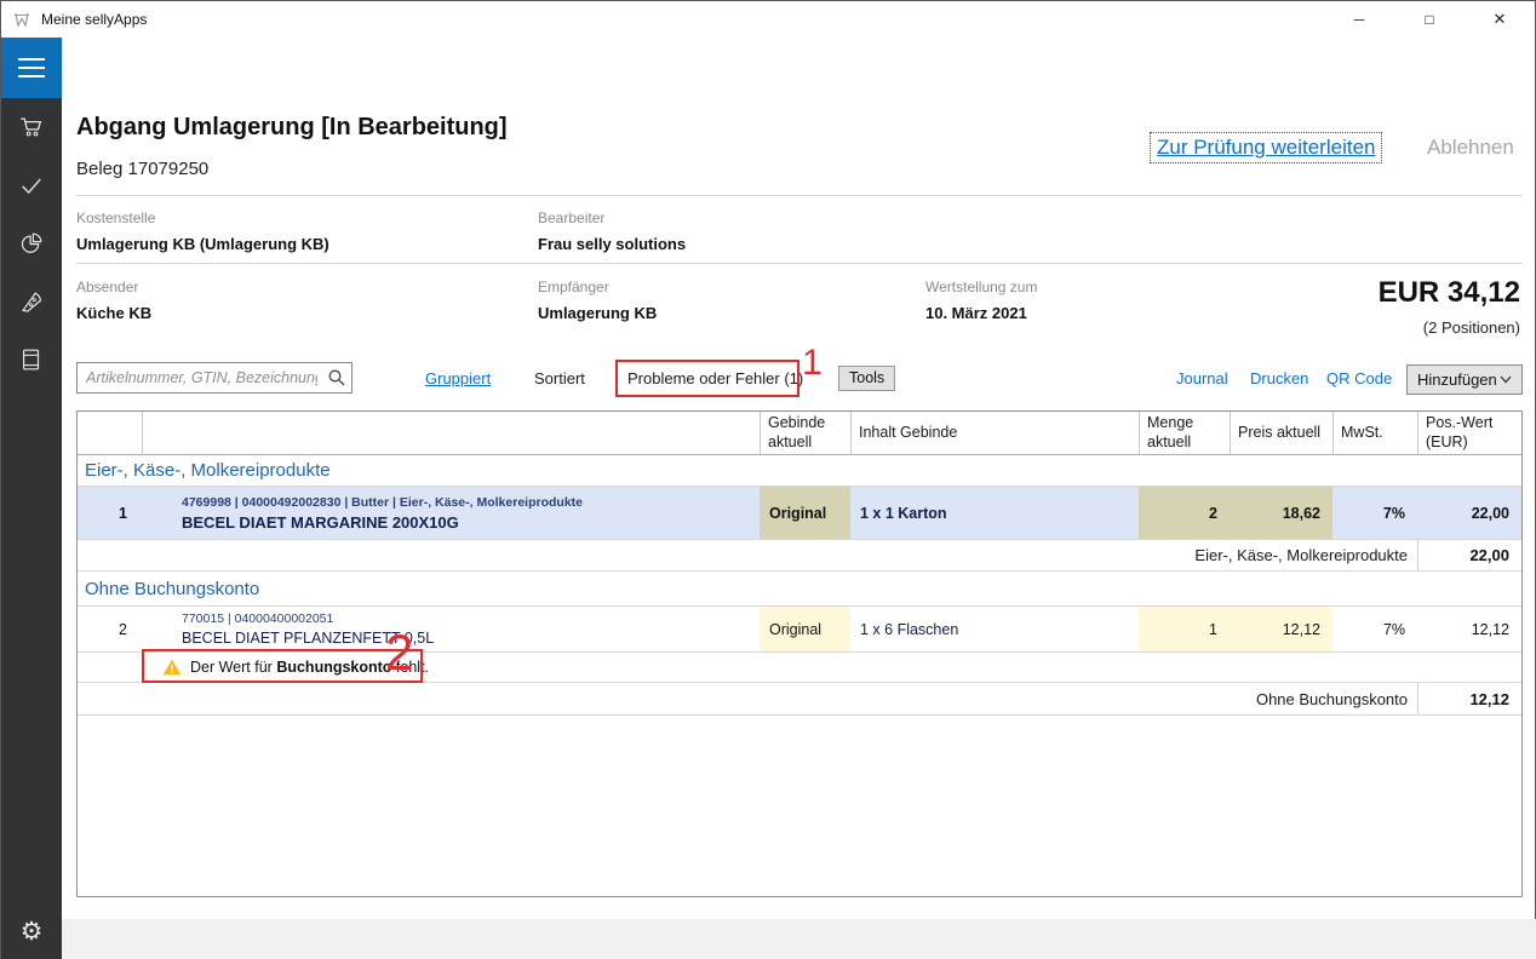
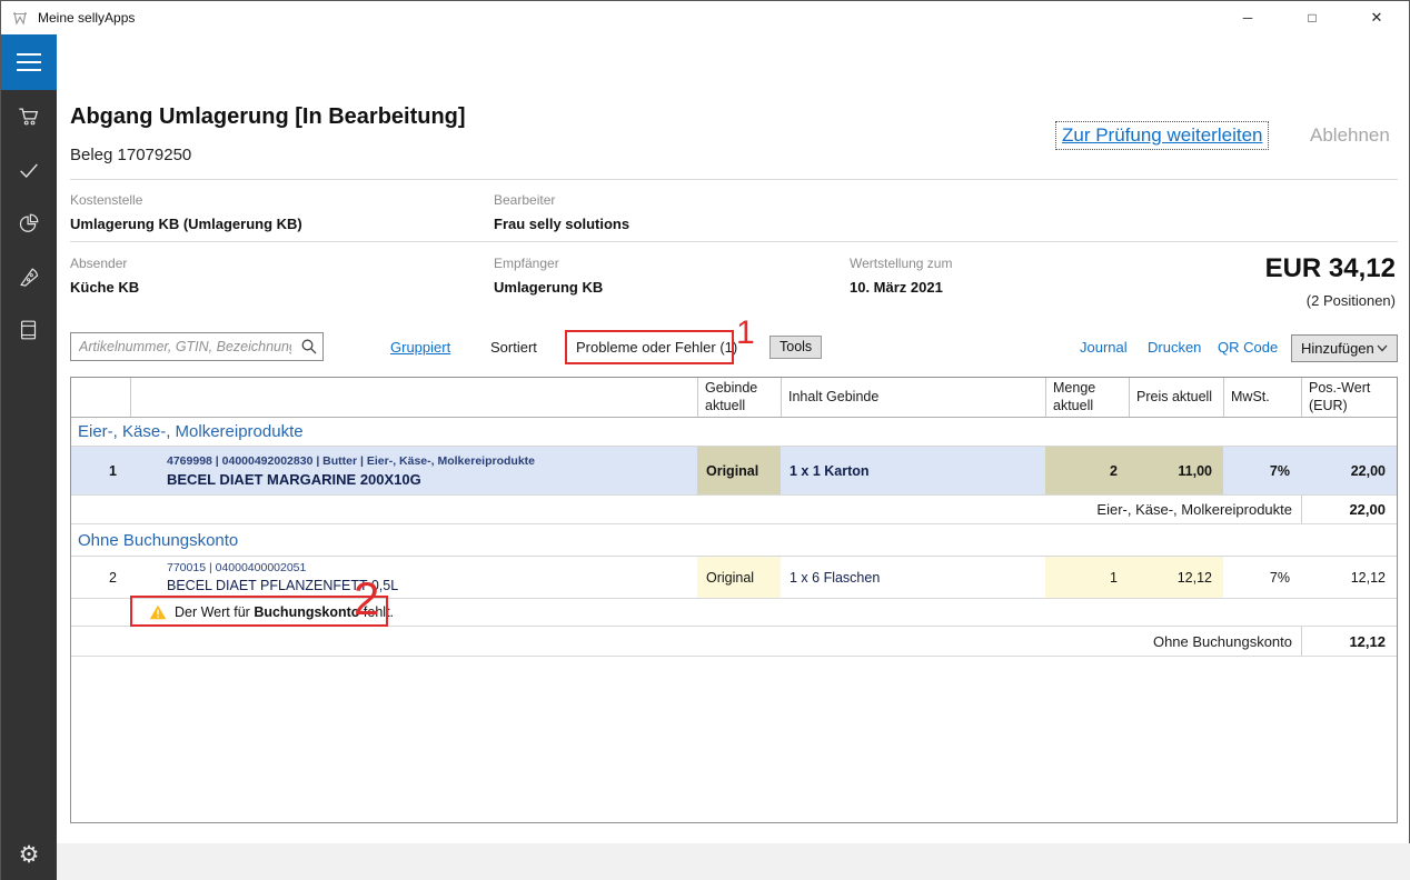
  Meine sellyApps
  ─
  □
  ✕
  ⚙
  Abgang Umlagerung [In Bearbeitung]
  Beleg 17079250
  Zur Prüfung weiterleiten
  Ablehnen
  Kostenstelle
  Umlagerung KB (Umlagerung KB)
  Bearbeiter
  Frau selly solutions
  Absender
  Küche KB
  Empfänger
  Umlagerung KB
  Wertstellung zum
  10. März 2021
  EUR 34,12
  (2 Positionen)
  Artikelnummer, GTIN, Bezeichnun
  Gruppiert
  Sortiert
  Probleme oder Fehler (1)
  Tools
  Journal
  Drucken
  QR Code
  Hinzufügen
  Gebinde aktuell
  Inhalt Gebinde
  Menge aktuell
  Preis aktuell
  MwSt.
  Pos.-Wert (EUR)
  Eier-, Käse-, Molkereiprodukte
  1
  4769998 | 04000492002830 | Butter | Eier-, Käse-, Molkereiprodukte
  BECEL DIAET MARGARINE 200X10G
  Original
  1 x 1 Karton
  2
- 18,62
+ 11,00
  7%
  22,00
  Eier-, Käse-, Molkereiprodukte
  22,00
  Ohne Buchungskonto
  2
  770015 | 04000400002051
  BECEL DIAET PFLANZENFETT 0,5L
  Original
  1 x 6 Flaschen
  1
  12,12
  7%
  12,12
  Der Wert für Buchungskonto fehlt.
  Ohne Buchungskonto
  12,12
  1
  2
